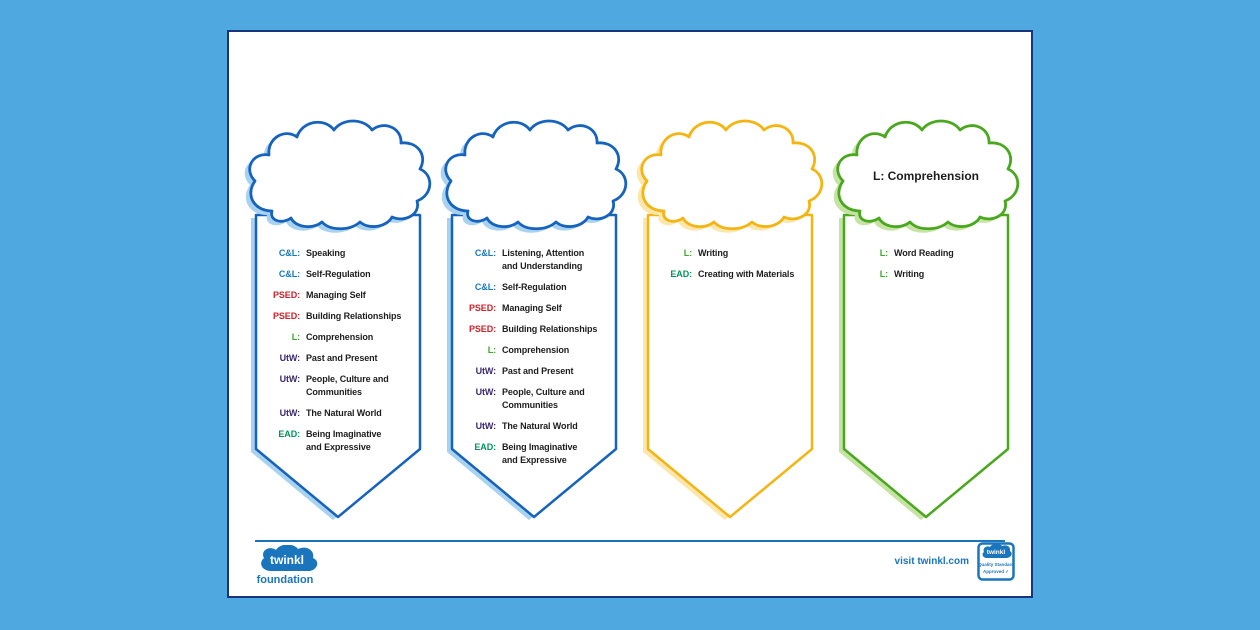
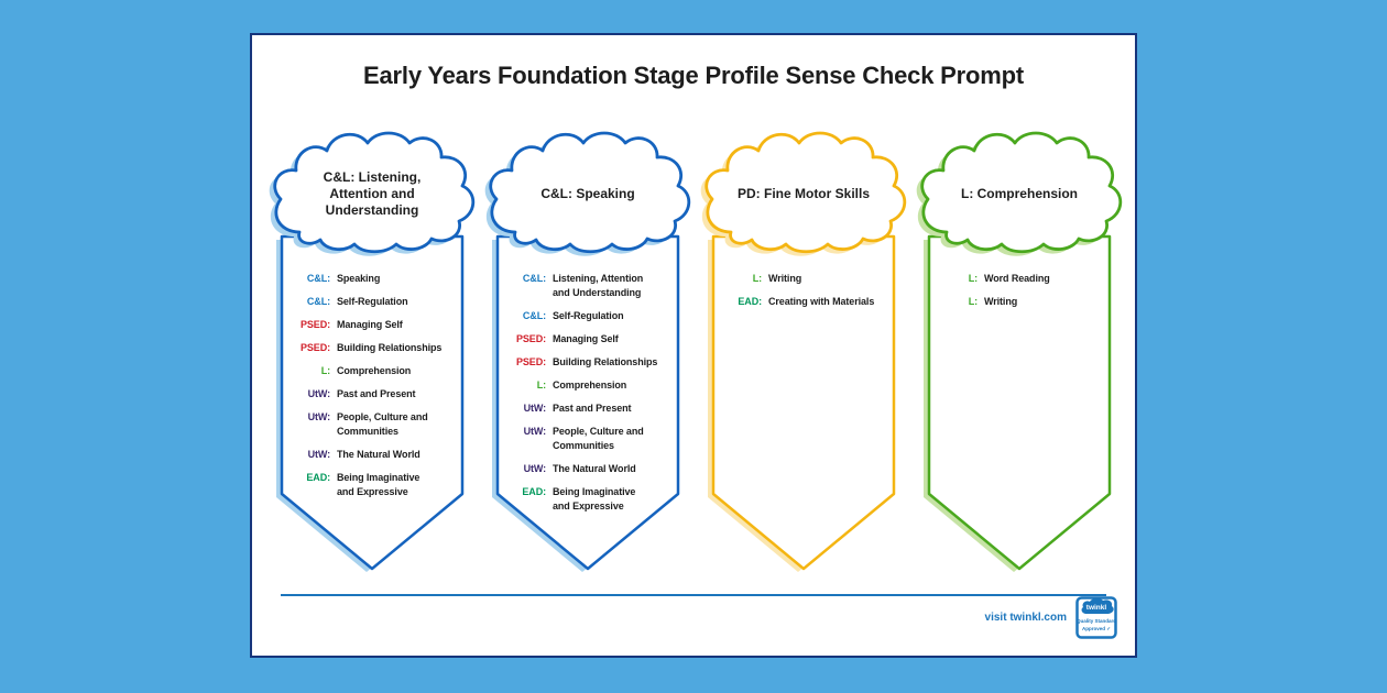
+ Early Years Foundation Stage Profile Sense Check Prompt
+ C&L: Listening,
+ Attention and
+ Understanding
  C&L:
  Speaking
  C&L:
  Self-Regulation
  PSED:
  Managing Self
  PSED:
  Building Relationships
  L:
  Comprehension
  UtW:
  Past and Present
  UtW:
  People, Culture and
  Communities
  UtW:
  The Natural World
  EAD:
  Being Imaginative
  and Expressive
+ C&L: Speaking
  C&L:
  Listening, Attention
  and Understanding
  C&L:
  Self-Regulation
  PSED:
  Managing Self
  PSED:
  Building Relationships
  L:
  Comprehension
  UtW:
  Past and Present
  UtW:
  People, Culture and
  Communities
  UtW:
  The Natural World
  EAD:
  Being Imaginative
  and Expressive
+ PD: Fine Motor Skills
  L:
  Writing
  EAD:
  Creating with Materials
  L: Comprehension
  L:
  Word Reading
  L:
  Writing
- twinkl
- foundation
  visit twinkl.com
